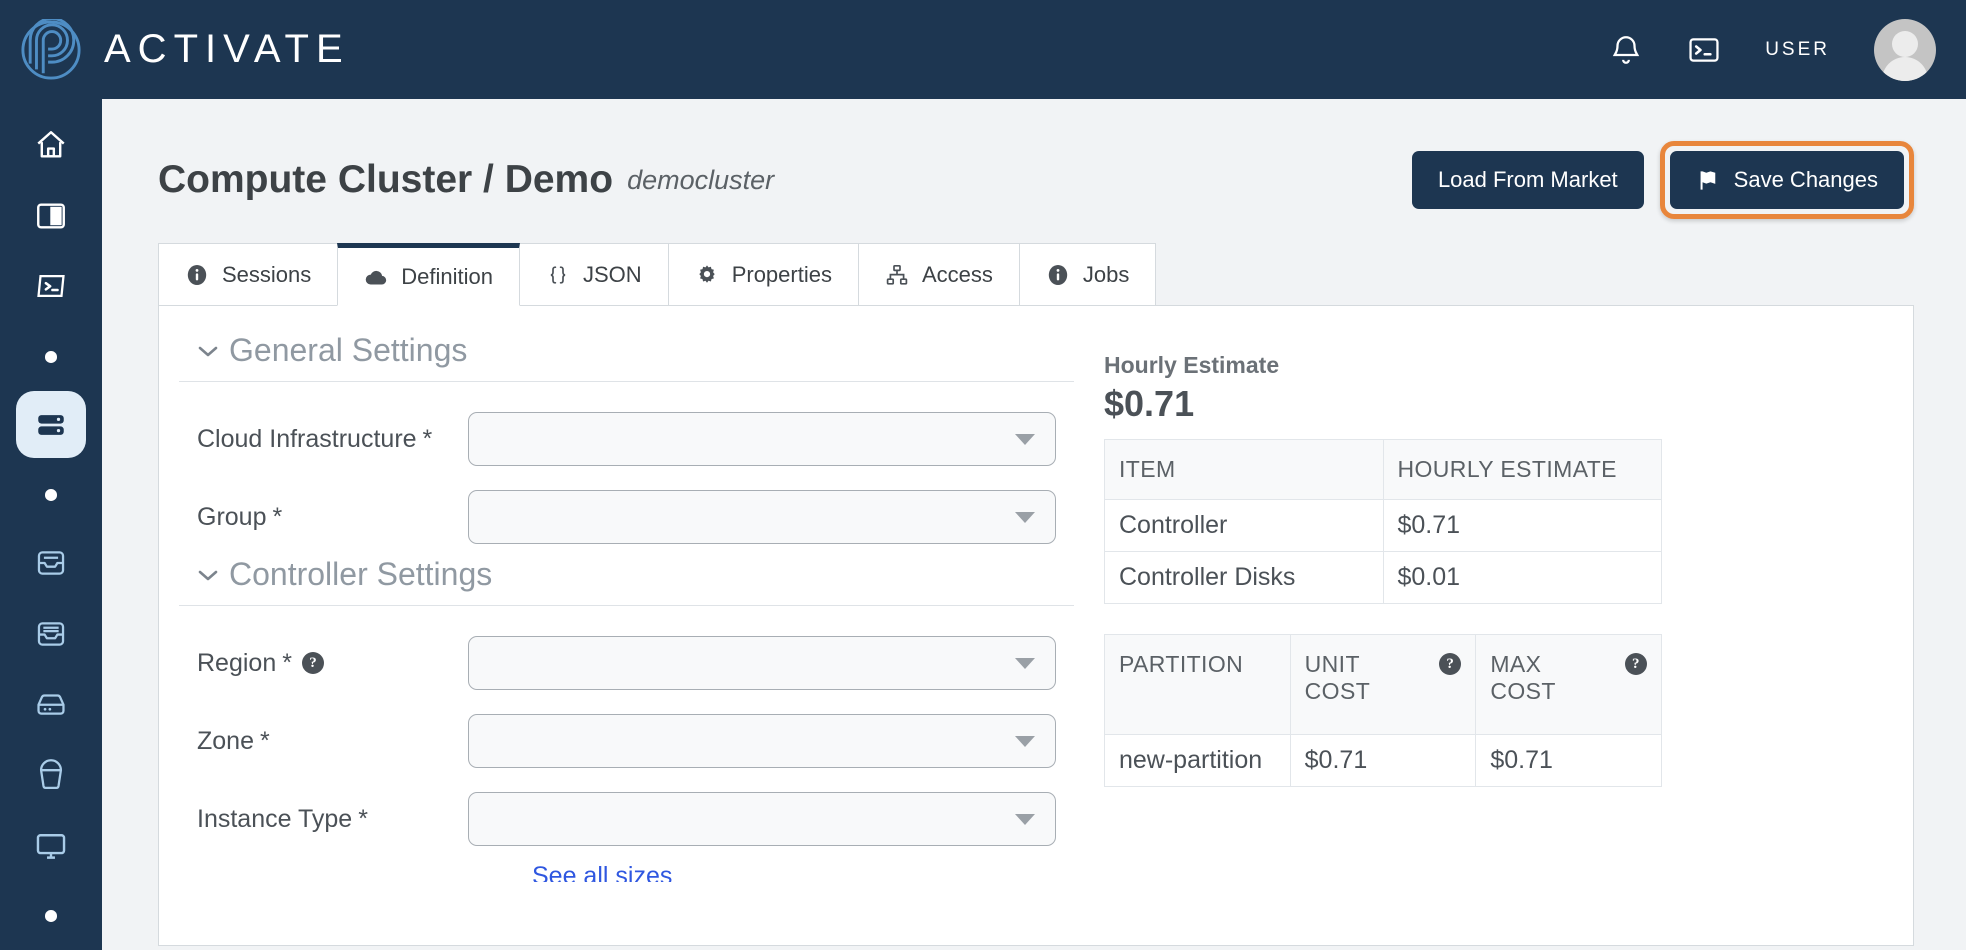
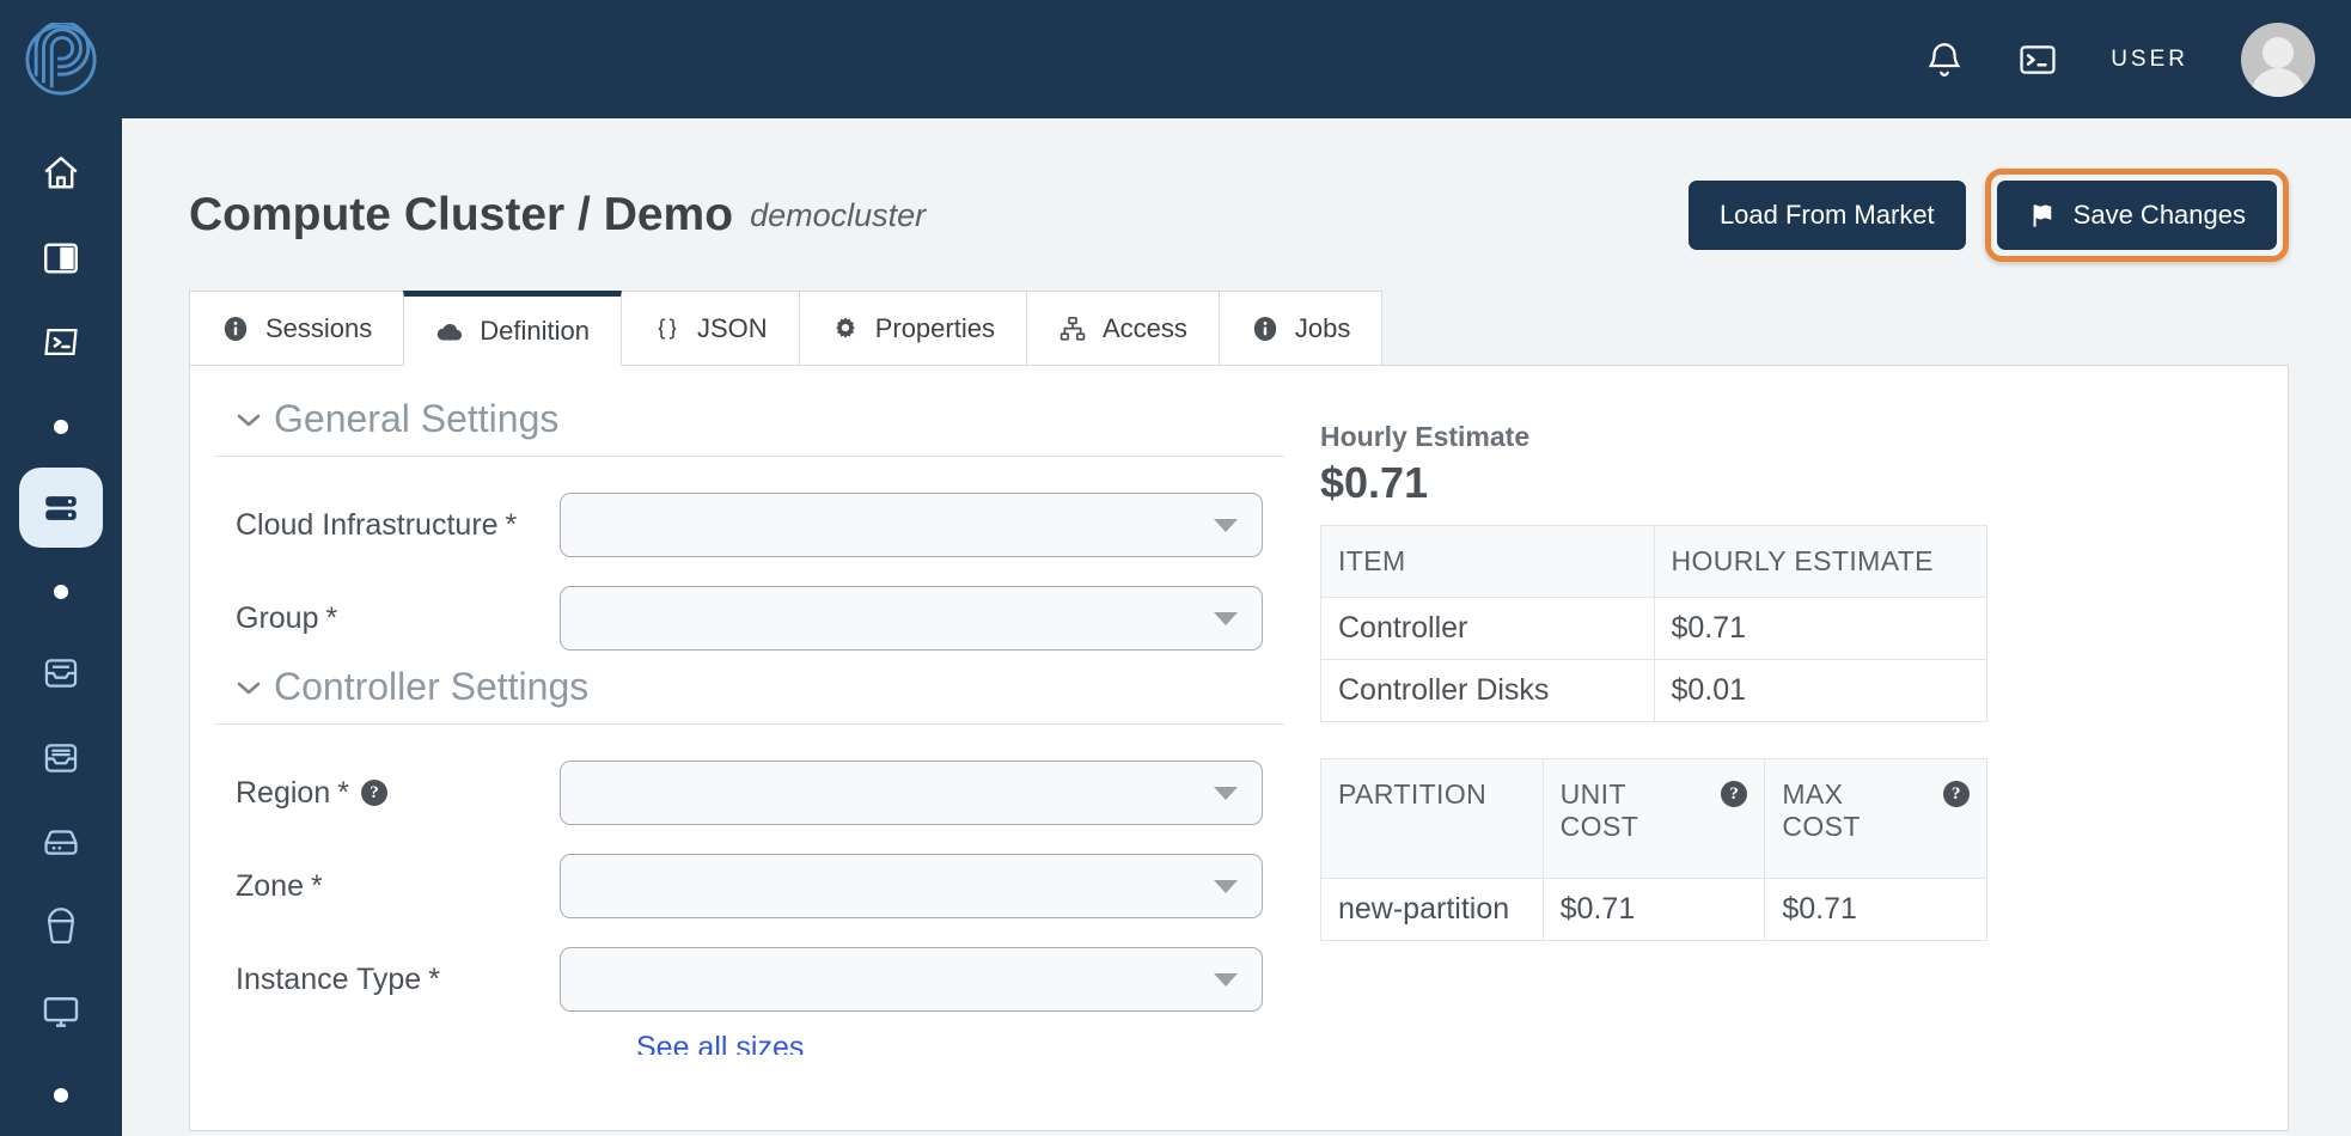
- ACTIVATE
  USER
  Compute Cluster / Demo
  democluster
  Load From Market
  Save Changes
  Sessions
  Definition
  JSON
  Properties
  Access
  Jobs
  General Settings
  Cloud Infrastructure
  *
  Group
  *
  Controller Settings
  Region
  *
  ?
  Zone
  *
  Instance Type
  *
  See all sizes
  Hourly Estimate
  $0.71
  ITEM	HOURLY ESTIMATE
  Controller	$0.71
  Controller Disks	$0.01
  PARTITION	UNIT COST?	MAX COST?
  new-partition	$0.71	$0.71
